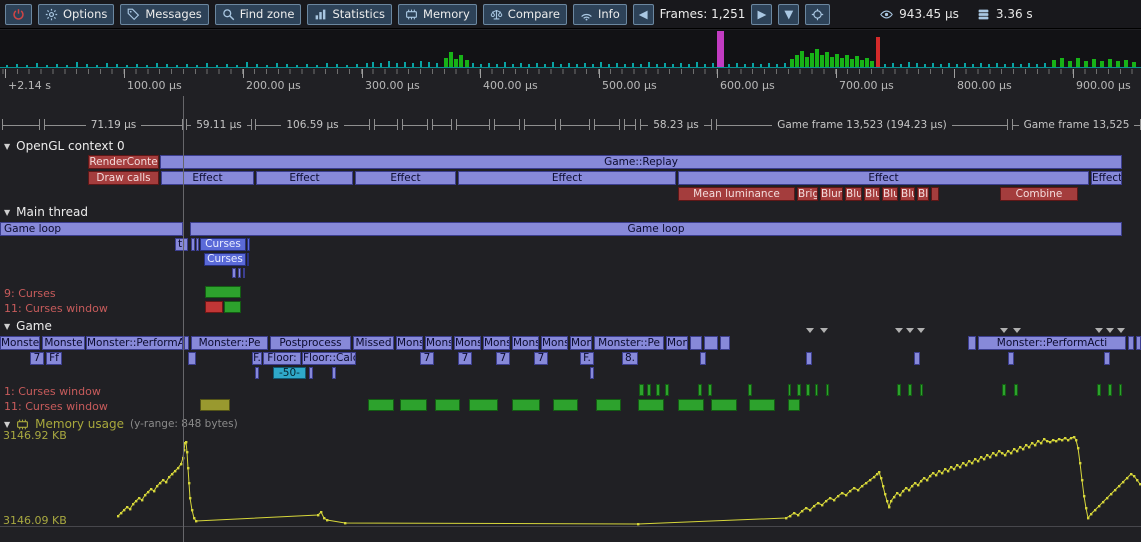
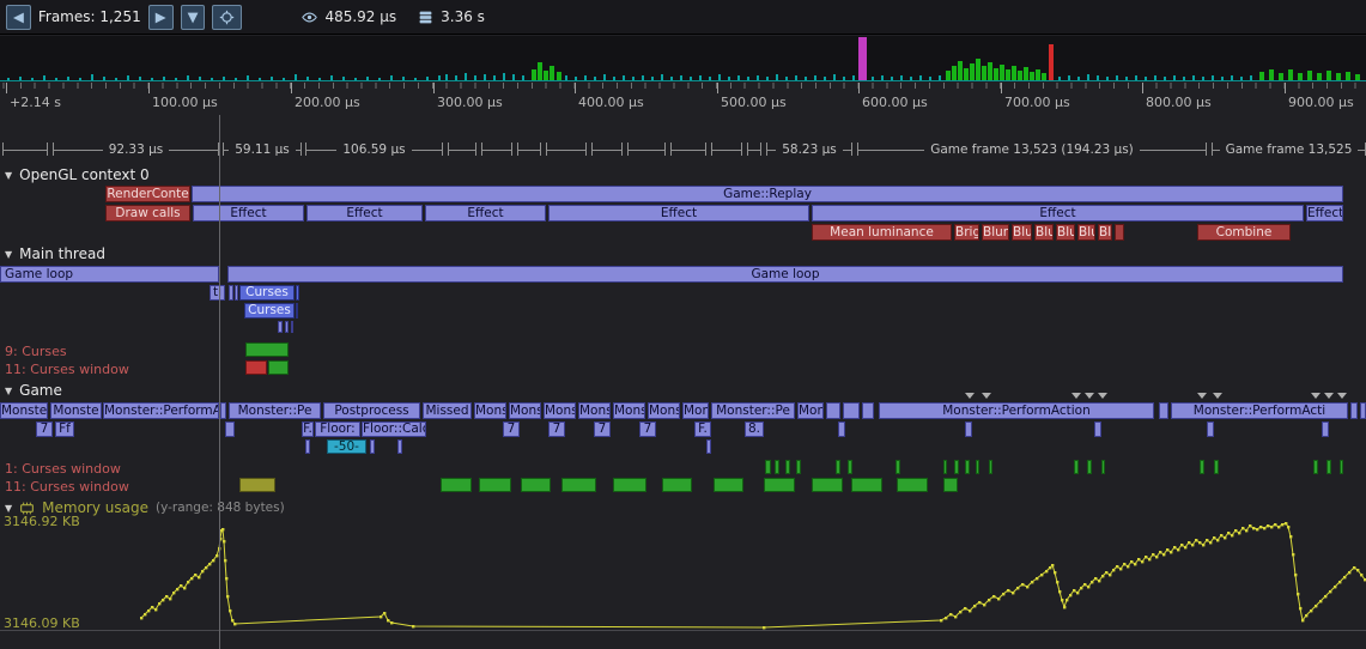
- Options
- Messages
- Find zone
- Statistics
- Memory
- Compare
- Info
  ◀
  Frames: 1,251
  ▶
  ▼
- 943.45 µs
+ 485.92 µs
  3.36 s
  +2.14 s
  100.00 µs
  200.00 µs
  300.00 µs
  400.00 µs
  500.00 µs
  600.00 µs
  700.00 µs
  800.00 µs
  900.00 µs
- 71.19 µs
+ 92.33 µs
  59.11 µs
  106.59 µs
  58.23 µs
  Game frame 13,523 (194.23 µs)
  Game frame 13,525
  ▼
  OpenGL context 0
  ▼
  Main thread
  ▼
  Game
  RenderConte
  Game::Replay
  Draw calls
  Effect
  Effect
  Effect
  Effect
  Effect
  Effect
  Mean luminance
  Brig
  Blur
  Blu
  Blu
  Blu
  Blu
  Bl
  Combine
  Game loop
  Game loop
  Curses
  Curses
  Monste
  Monste
  Monster::PerformA
  Monster::Pe
  Postprocess
  Missed
  Mons
  Mons
  Mons
  Mons
  Mons
  Mon
  Monster::Pe
  Mon
+ Monster::PerformAction
  Monster::PerformActi
  7
  Ff
  F.
  Floor:
  Floor::Calc
  7
  7
  7
  7
  F.
  8.
  -50-
  9: Curses
  11: Curses window
  1: Curses window
  11: Curses window
  ▼
  Memory usage
  (y-range: 848 bytes)
  3146.92 KB
  3146.09 KB
